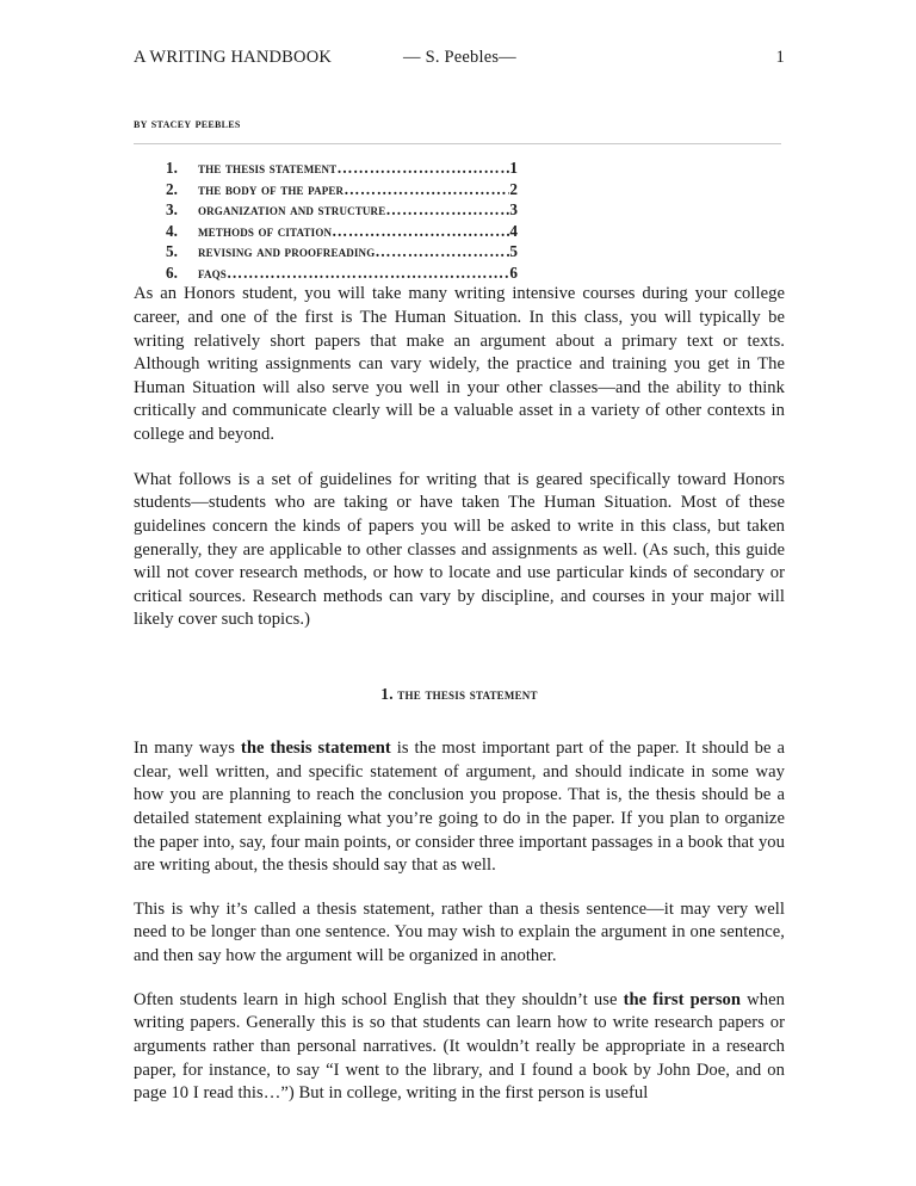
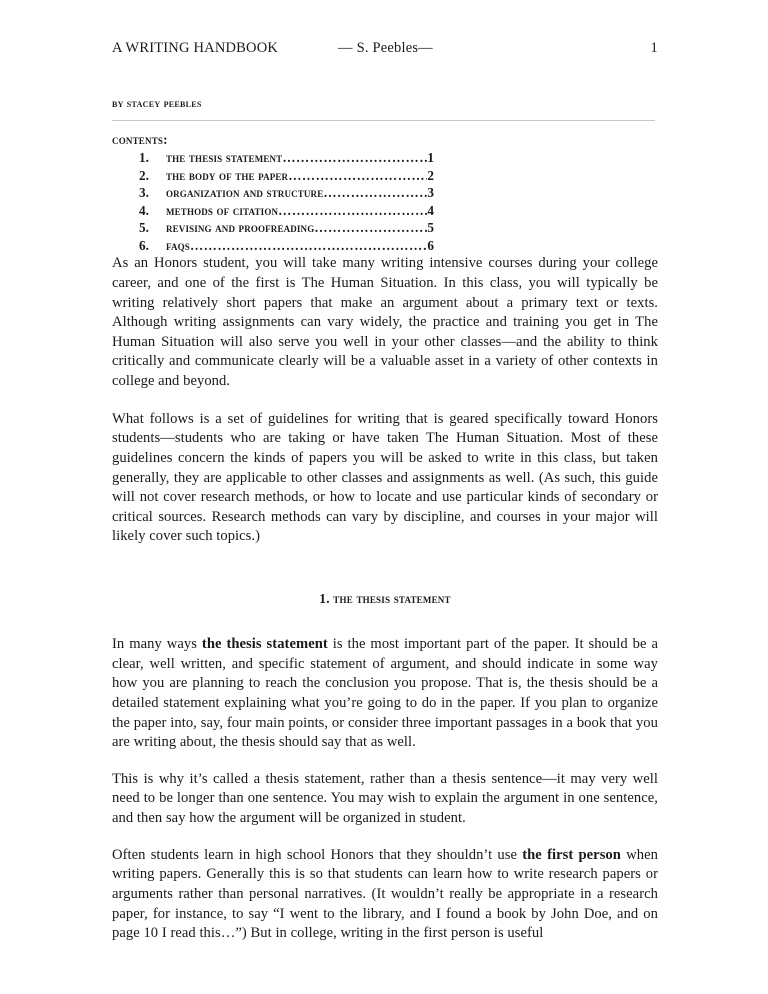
  A WRITING HANDBOOK
  — S. Peebles—
  1
  by stacey peebles
+ contents:
  1.
  the thesis statement
  1
  2.
  the body of the paper
  2
  3.
  organization and structure
  ……………………
  3
  4.
  methods of citation
  4
  5.
  revising and proofreading
  ……………………
  5
  6.
  faqs
  6
  As an Honors student, you will take many writing intensive courses during your college career, and one of the first is The Human Situation. In this class, you will typically be writing relatively short papers that make an argument about a primary text or texts. Although writing assignments can vary widely, the practice and training you get in The Human Situation will also serve you well in your other classes—and the ability to think critically and communicate clearly will be a valuable asset in a variety of other contexts in college and beyond.
  What follows is a set of guidelines for writing that is geared specifically toward Honors students—students who are taking or have taken The Human Situation. Most of these guidelines concern the kinds of papers you will be asked to write in this class, but taken generally, they are applicable to other classes and assignments as well. (As such, this guide will not cover research methods, or how to locate and use particular kinds of secondary or critical sources. Research methods can vary by discipline, and courses in your major will likely cover such topics.)
  1. the thesis statement
  In many ways the thesis statement is the most important part of the paper. It should be a clear, well written, and specific statement of argument, and should indicate in some way how you are planning to reach the conclusion you propose. That is, the thesis should be a detailed statement explaining what you’re going to do in the paper. If you plan to organize the paper into, say, four main points, or consider three important passages in a book that you are writing about, the thesis should say that as well.
- This is why it’s called a thesis statement, rather than a thesis sentence—it may very well need to be longer than one sentence. You may wish to explain the argument in one sentence, and then say how the argument will be organized in another.
+ This is why it’s called a thesis statement, rather than a thesis sentence—it may very well need to be longer than one sentence. You may wish to explain the argument in one sentence, and then say how the argument will be organized in student.
- Often students learn in high school English that they shouldn’t use the first person when writing papers. Generally this is so that students can learn how to write research papers or arguments rather than personal narratives. (It wouldn’t really be appropriate in a research paper, for instance, to say “I went to the library, and I found a book by John Doe, and on page 10 I read this…”) But in college, writing in the first person is useful
+ Often students learn in high school Honors that they shouldn’t use the first person when writing papers. Generally this is so that students can learn how to write research papers or arguments rather than personal narratives. (It wouldn’t really be appropriate in a research paper, for instance, to say “I went to the library, and I found a book by John Doe, and on page 10 I read this…”) But in college, writing in the first person is useful
